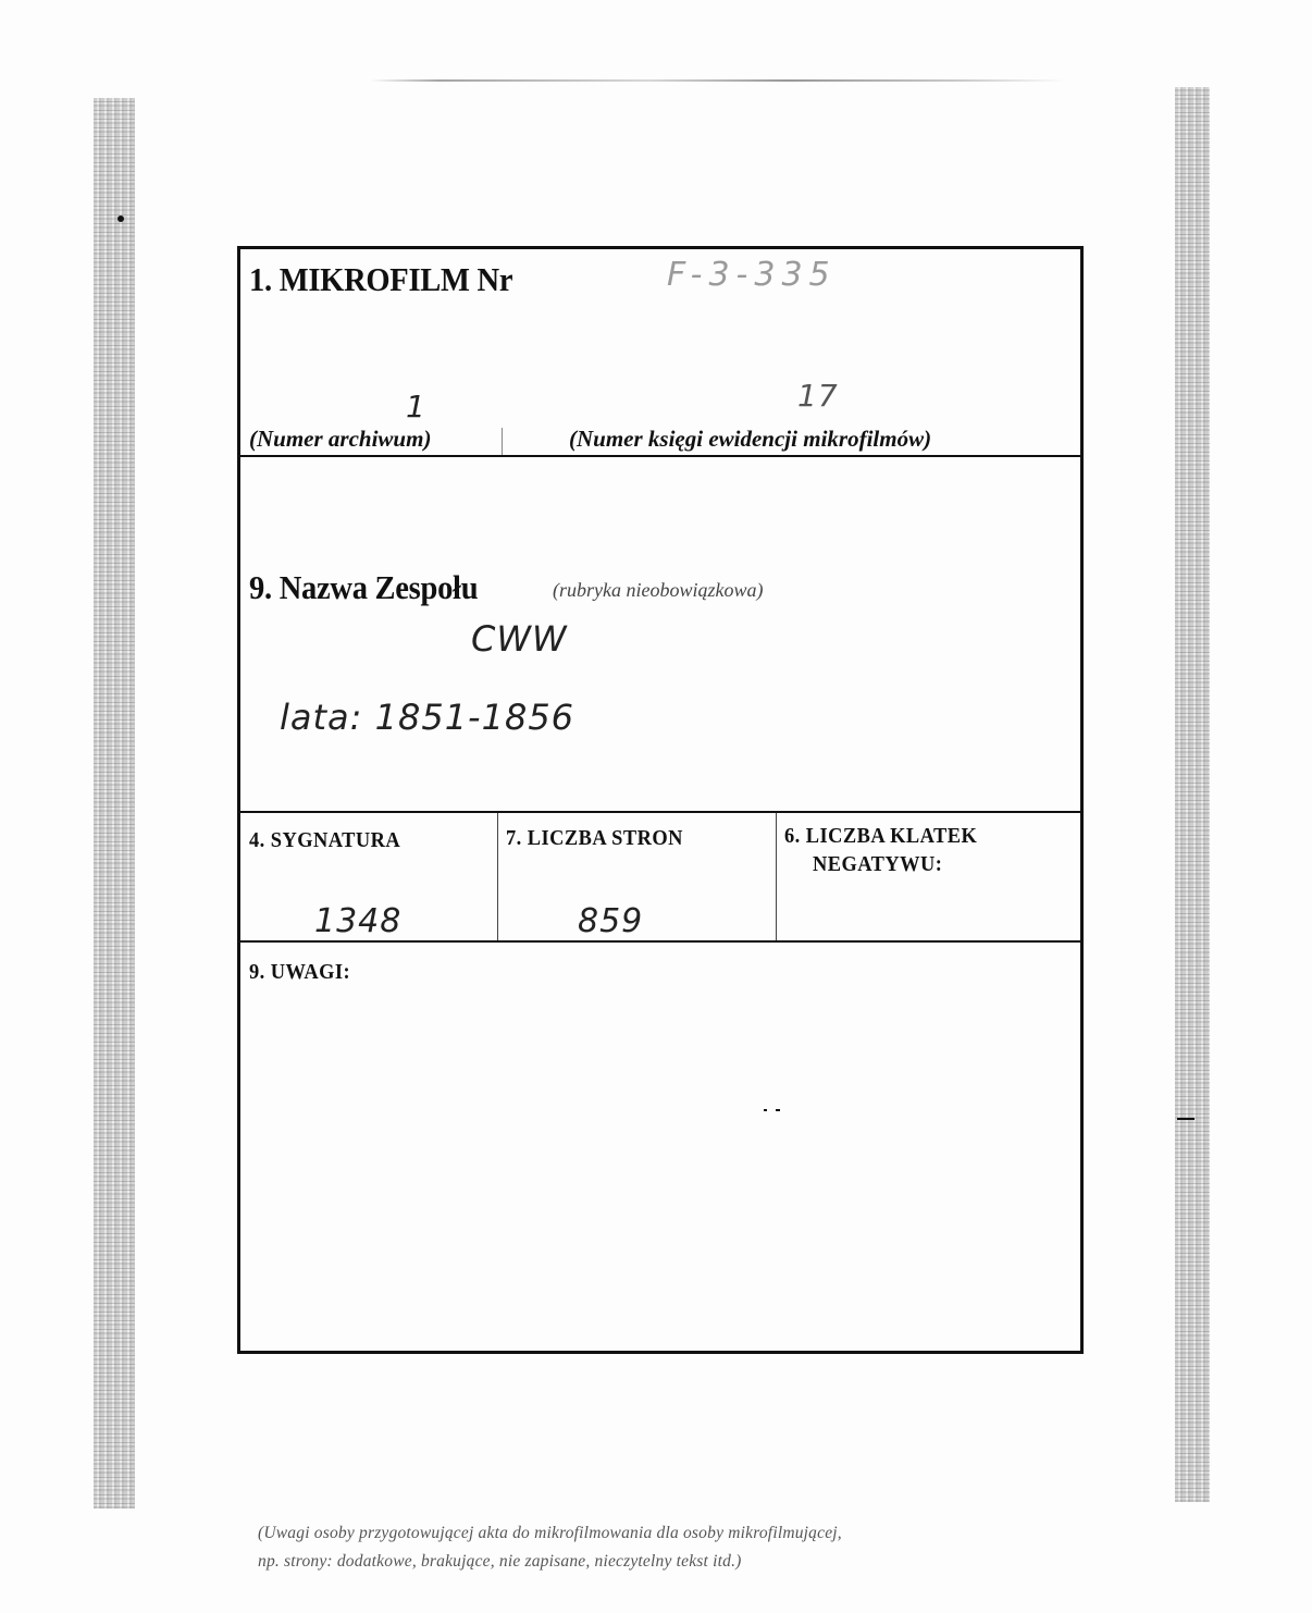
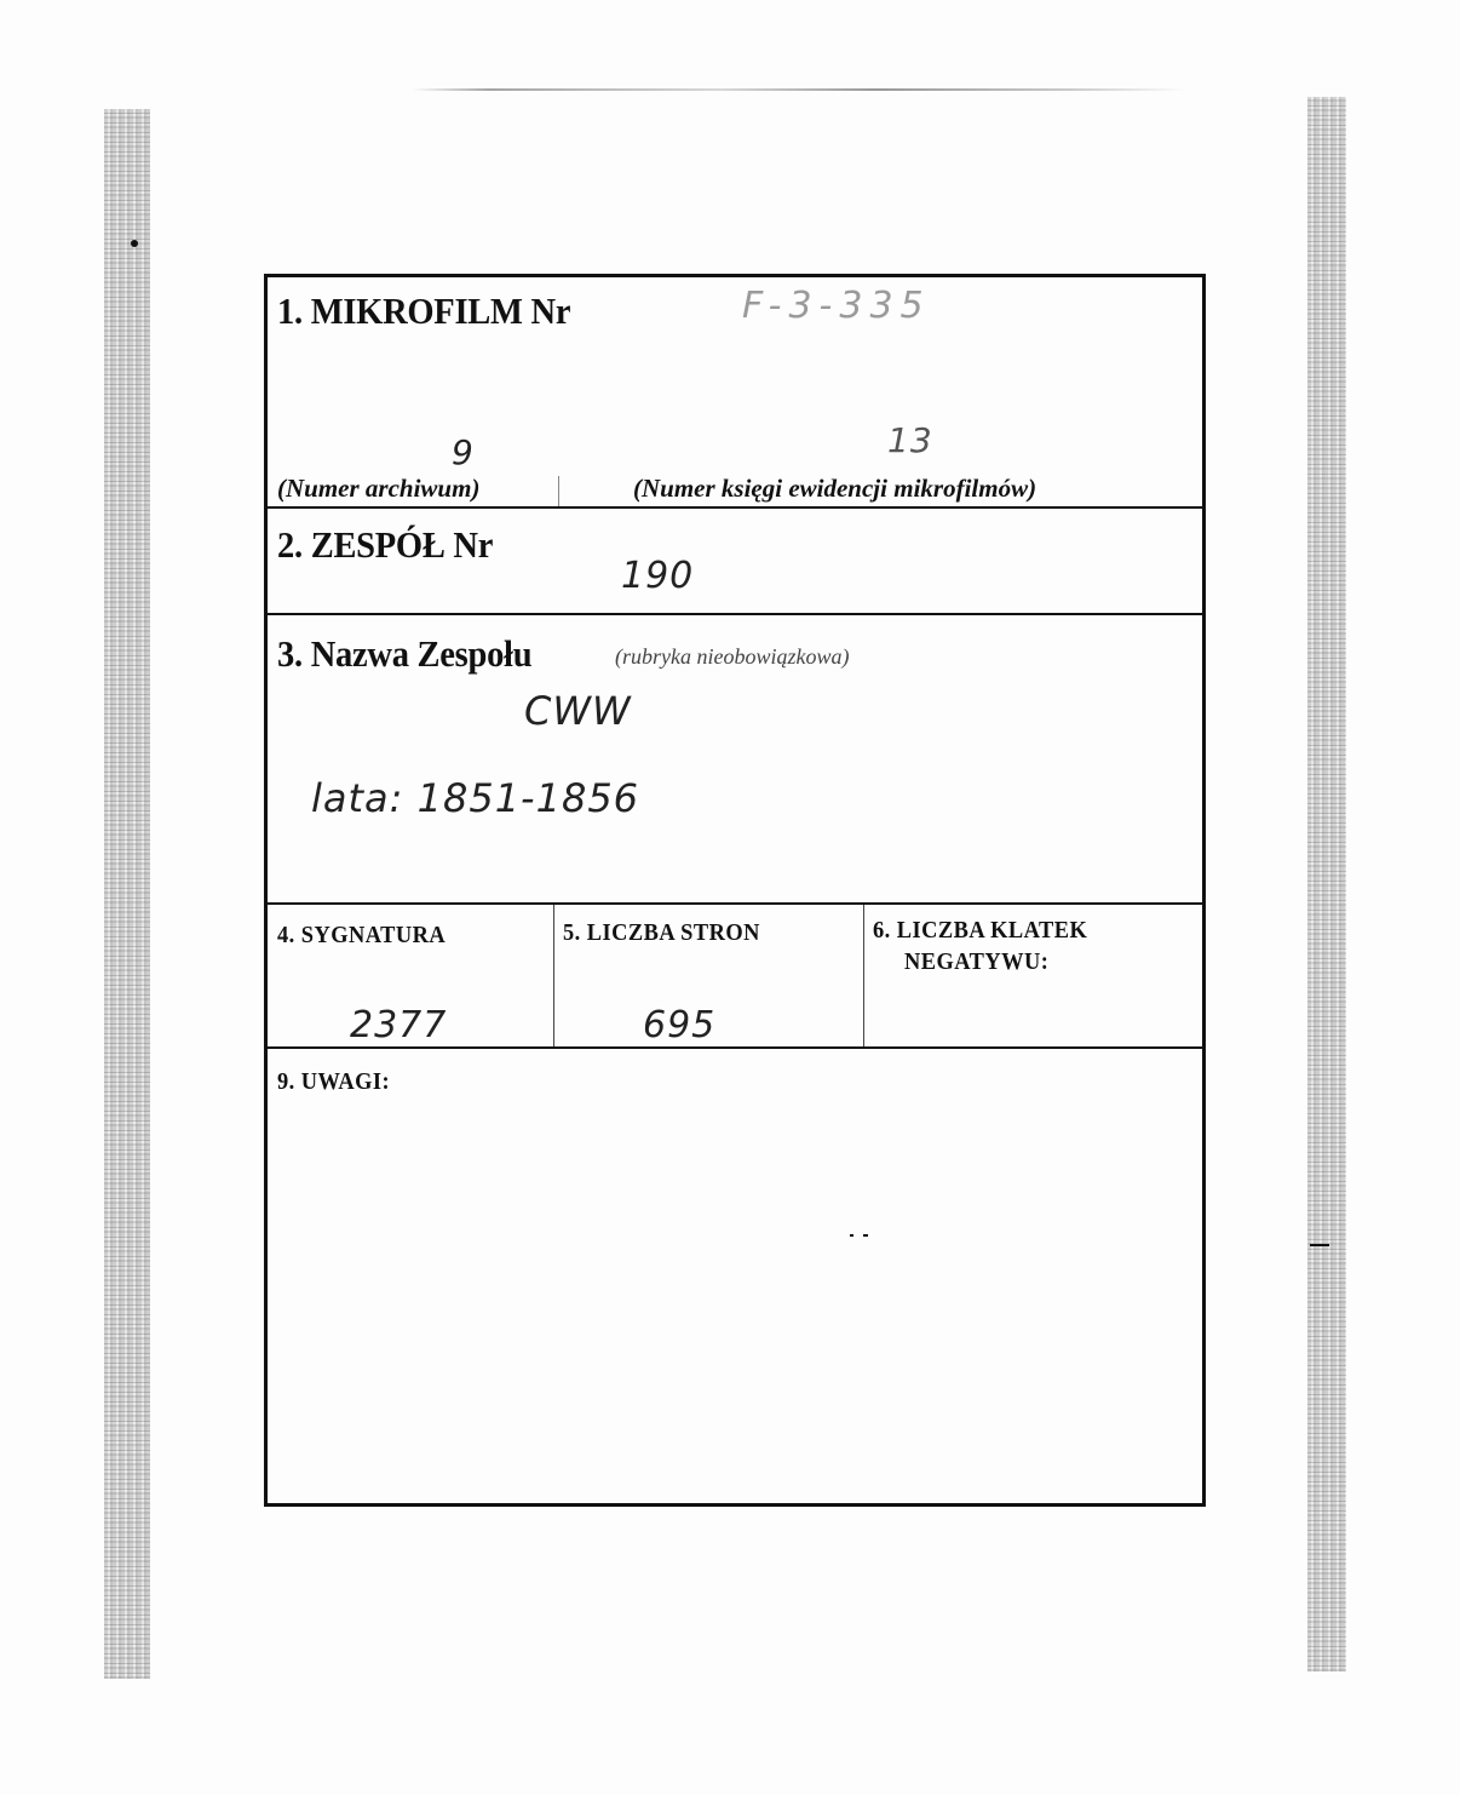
  1. MIKROFILM Nr
  F-3-335
- 1
+ 9
- 17
+ 13
  (Numer archiwum)
  (Numer księgi ewidencji mikrofilmów)
+ 2. ZESPÓŁ Nr
+ 190
- 9. Nazwa Zespołu
+ 3. Nazwa Zespołu
  (rubryka nieobowiązkowa)
  CWW
  lata: 1851-1856
  4. SYGNATURA
- 1348
+ 2377
- 7. LICZBA STRON
+ 5. LICZBA STRON
- 859
+ 695
  6. LICZBA KLATEK
  NEGATYWU:
  9. UWAGI:
- (Uwagi osoby przygotowującej akta do mikrofilmowania dla osoby mikrofilmującej,
- np. strony: dodatkowe, brakujące, nie zapisane, nieczytelny tekst itd.)
